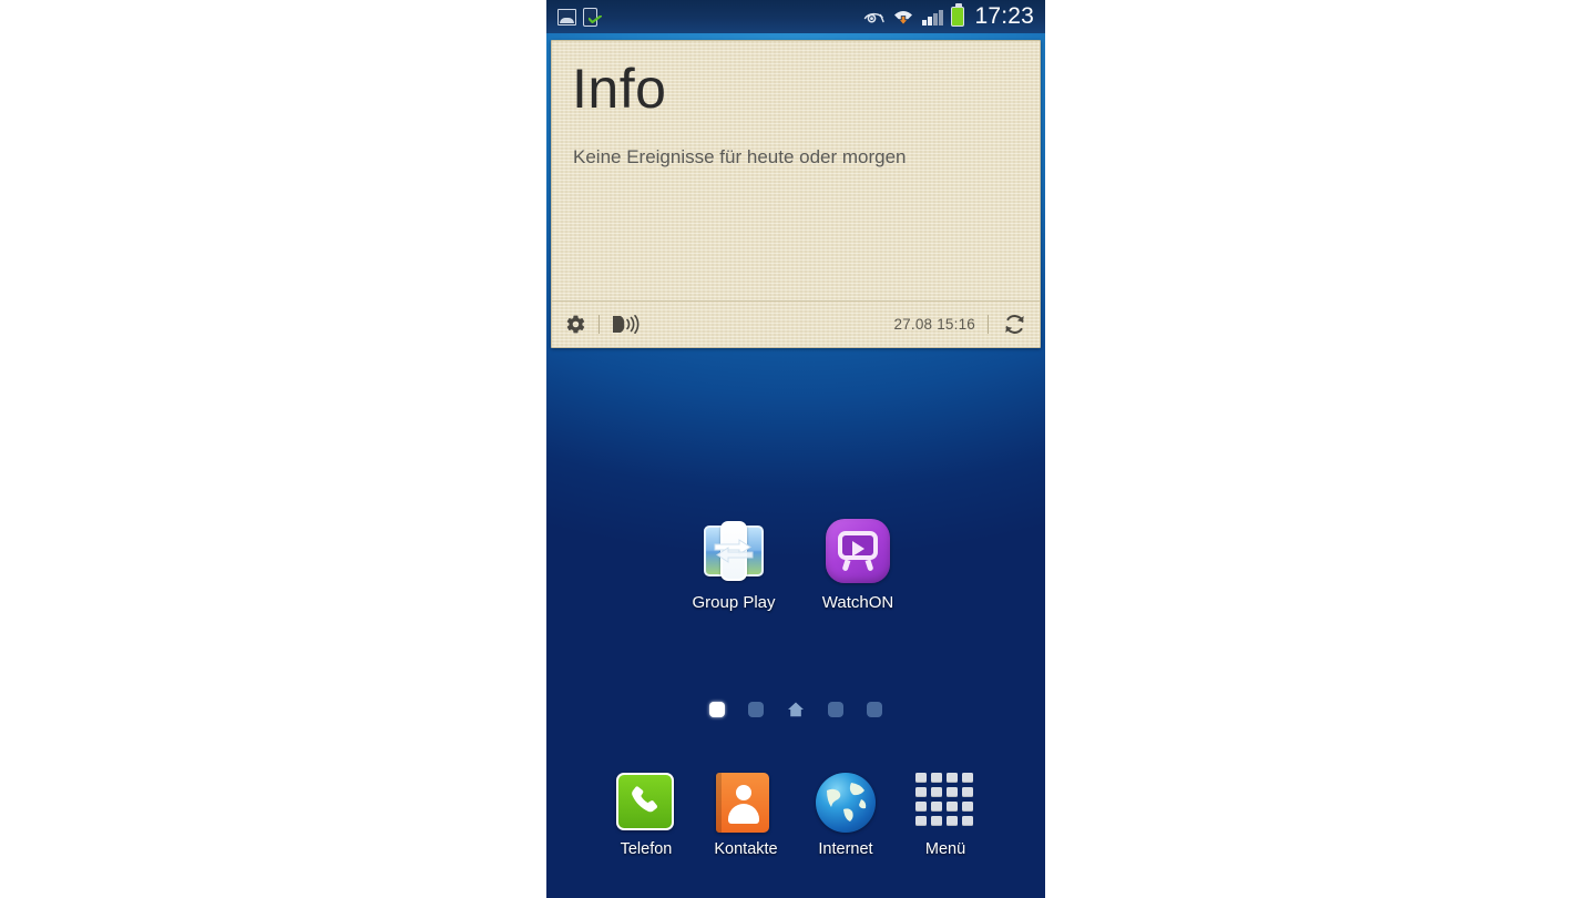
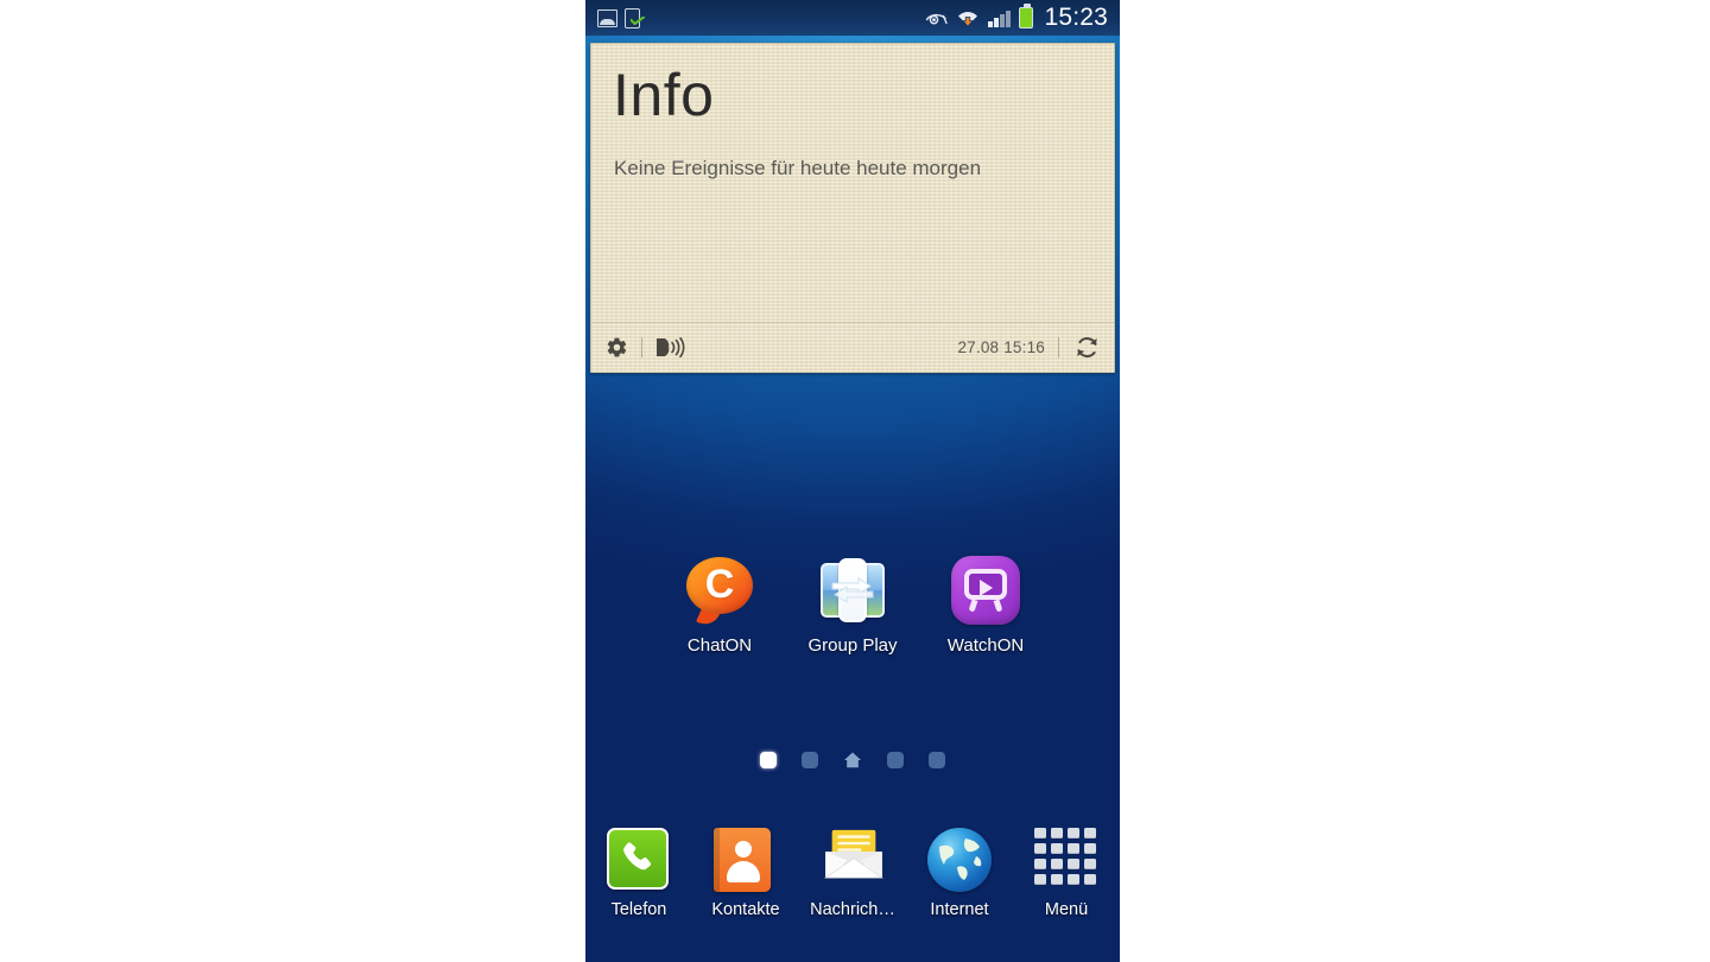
- 17:23
+ 15:23
  Info
- Keine Ereignisse für heute oder morgen
+ Keine Ereignisse für heute heute morgen
  27.08 15:16
+ C
+ ChatON
  Group Play
  WatchON
  Telefon
  Kontakte
+ Nachrich…
  Internet
  Menü
